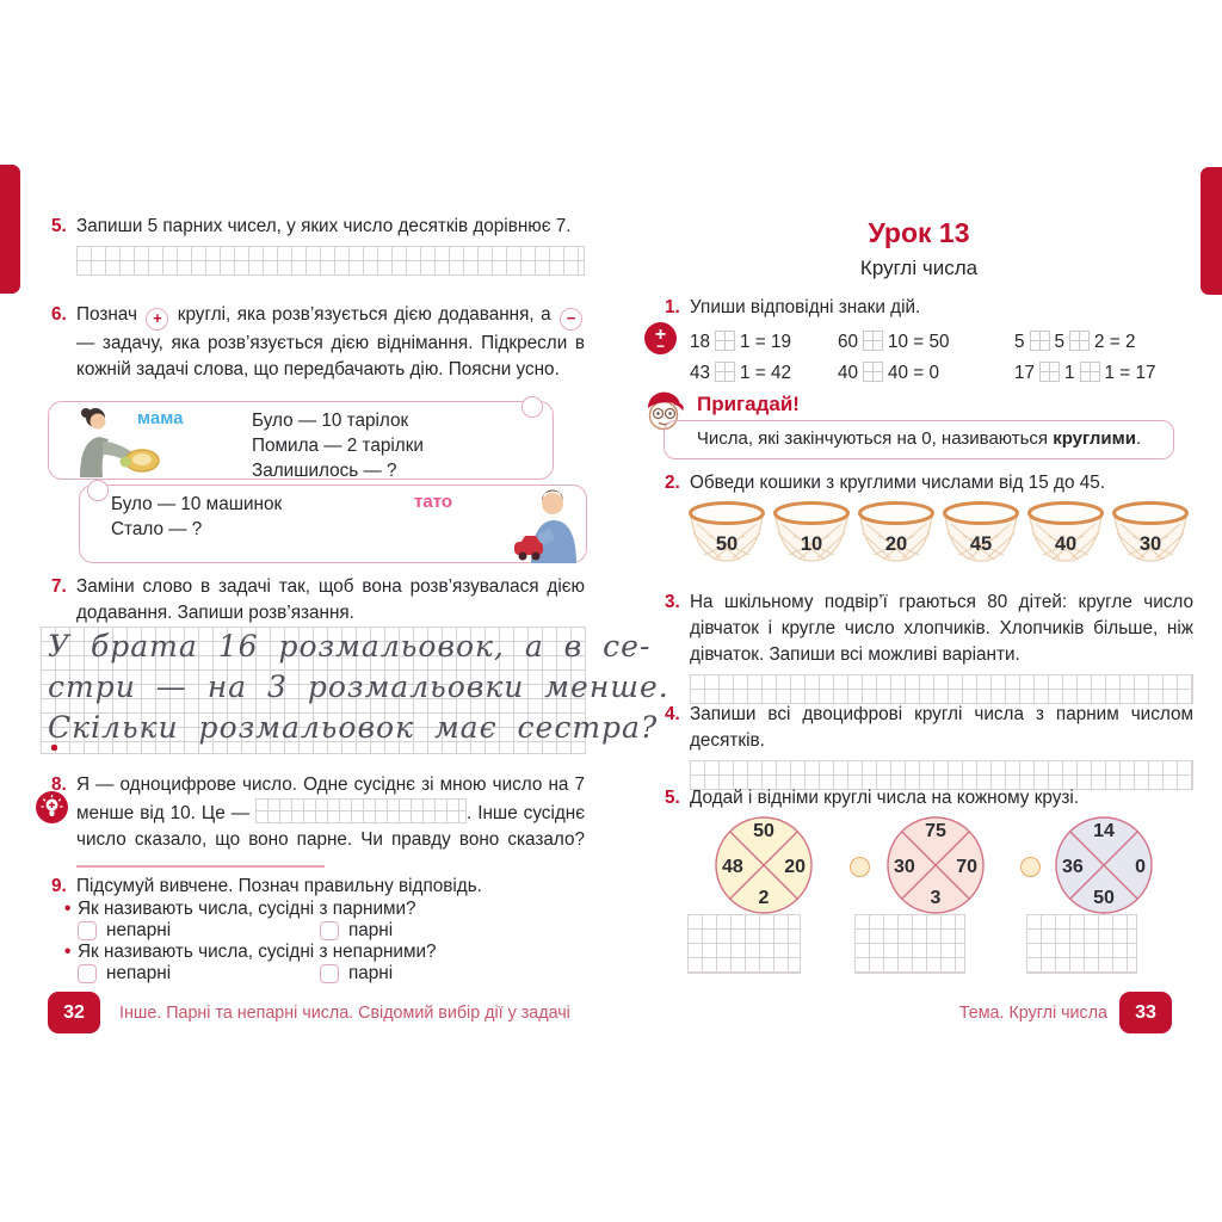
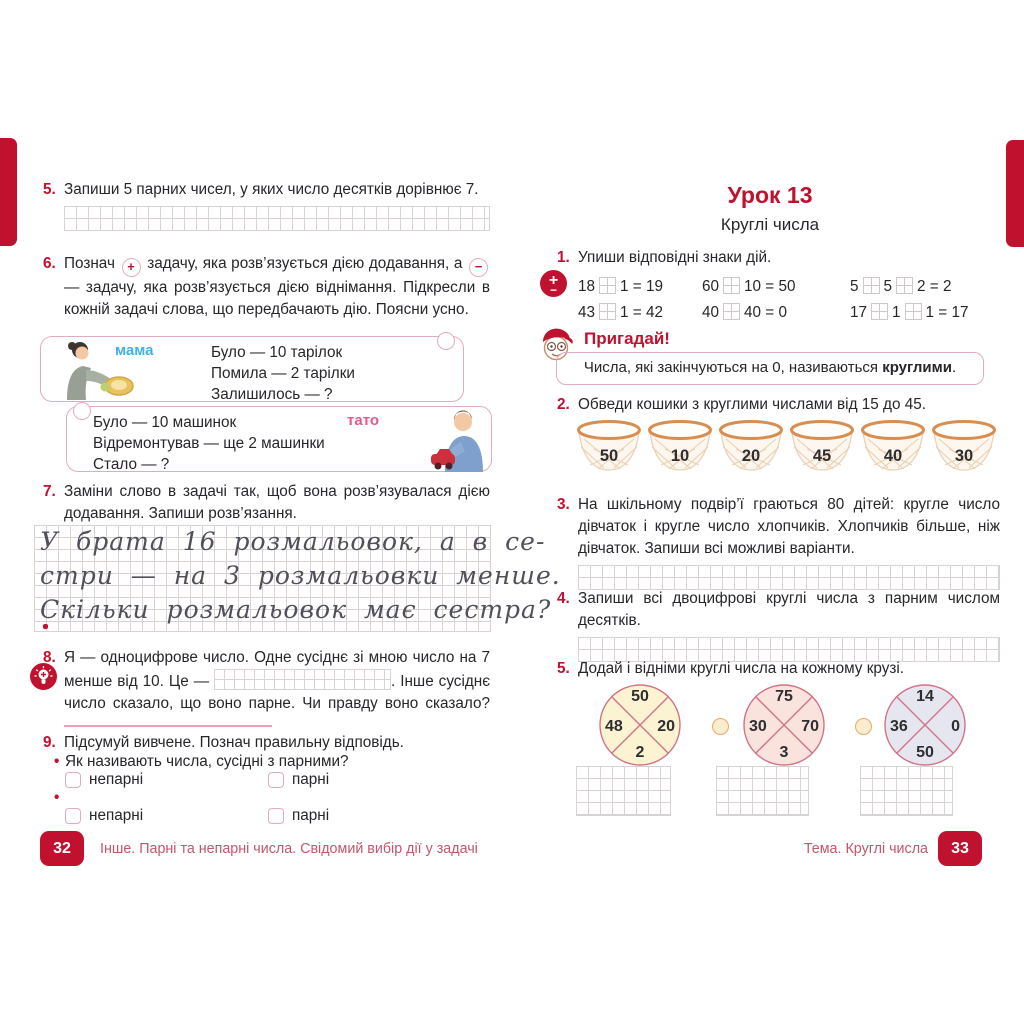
  5.
  Запиши 5 парних чисел, у яких число десятків дорівнює 7.
  6.
- Познач + круглі, яка розв’язується дією додавання, а − — задачу, яка розв’язується дією віднімання. Підкресли в кожній задачі слова, що передбачають дію. Поясни усно.
+ Познач + задачу, яка розв’язується дією додавання, а − — задачу, яка розв’язується дією віднімання. Підкресли в кожній задачі слова, що передбачають дію. Поясни усно.
  мама
  Було — 10 тарілок
  Помила — 2 тарілки
  Залишилось — ?
  Було — 10 машинок
+ Відремонтував — ще 2 машинки
  Стало — ?
  тато
  7.
  Заміни слово в задачі так, щоб вона розв’язувалася дією додавання. Запиши розв’язання.
  У брата 16 розмальовок, а в се-
  стри — на 3 розмальовки менше.
  Скільки розмальовок має сестра?
  8.
  Я — одноцифрове число. Одне сусіднє зі мною число на 7 менше від 10. Це — . Інше сусіднє число сказало, що воно парне. Чи правду воно сказало?
  9.
  Підсумуй вивчене. Познач правильну відповідь.
  •
  Як називають числа, сусідні з парними?
  непарні
  парні
  •
- Як називають числа, сусідні з непарними?
  непарні
  парні
  32
  Інше. Парні та непарні числа. Свідомий вибір дії у задачі
  Урок 13
  Круглі числа
  1.
  +
  −
  Упиши відповідні знаки дій.
  18 1 = 19
  60 10 = 50
  5 5 2 = 2
  43 1 = 42
  40 40 = 0
  17 1 1 = 17
  Пригадай!
  Числа, які закінчуються на 0, називаються круглими.
  2.
  Обведи кошики з круглими числами від 15 до 45.
  50
  10
  20
  45
  40
  30
  3.
  На шкільному подвір’ї граються 80 дітей: кругле число дівчаток і кругле число хлопчиків. Хлопчиків більше, ніж дівчаток. Запиши всі можливі варіанти.
  4.
  Запиши всі двоцифрові круглі числа з парним числом десятків.
  5.
  Додай і відніми круглі числа на кожному крузі.
  50
  48
  20
  2
  75
  30
  70
  3
  14
  36
  0
  50
  Тема. Круглі числа
  33
